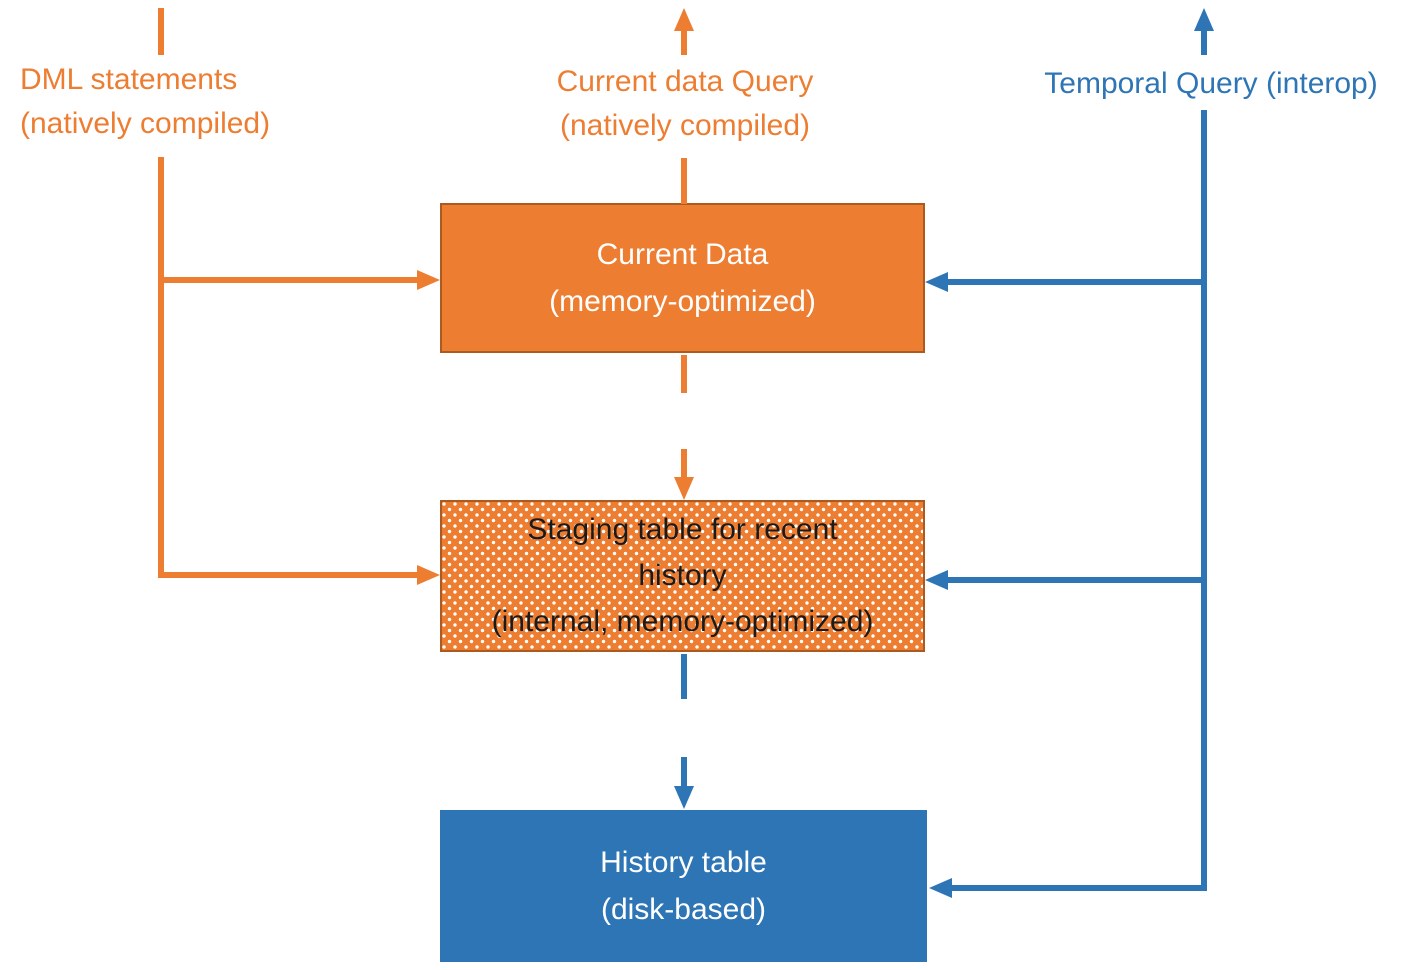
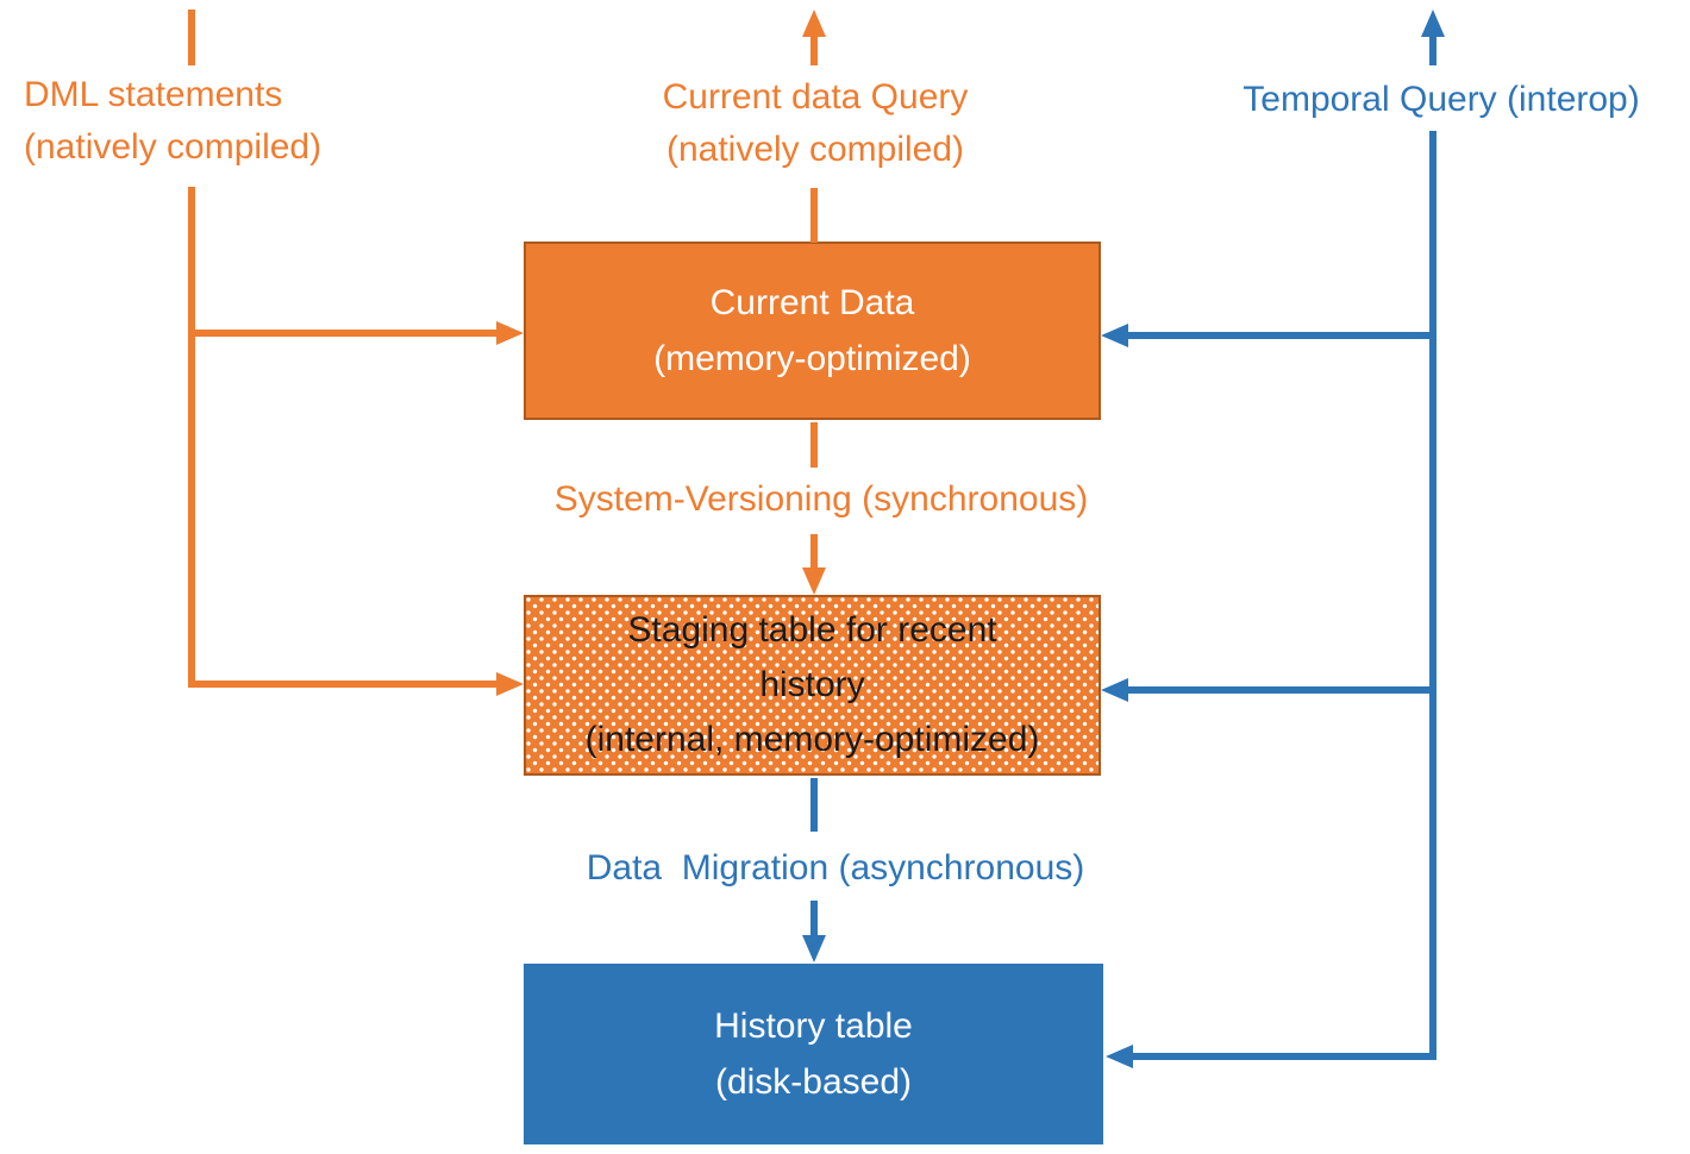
  DML statements
  (natively compiled)
  Current data Query
  (natively compiled)
  Temporal Query (interop)
+ System-Versioning (synchronous)
+ Data Migration (asynchronous)
  Current Data
  (memory-optimized)
  Staging table for recent
  history
  (internal, memory-optimized)
  History table
  (disk-based)
